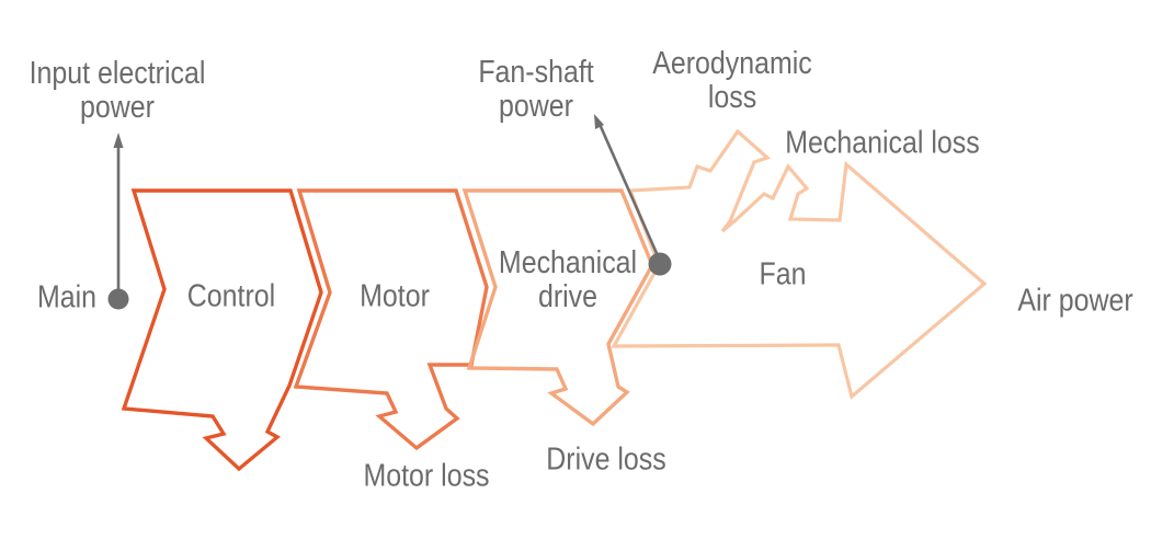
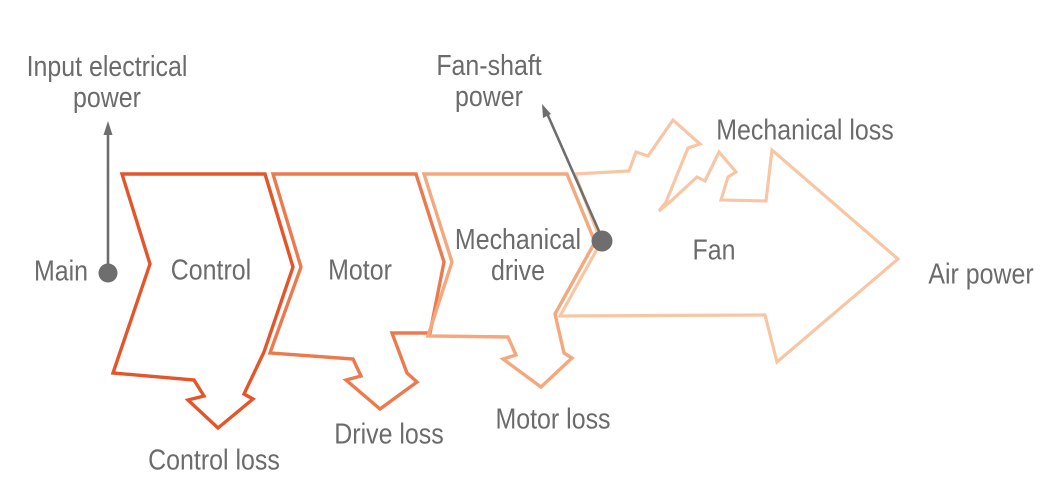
  Input electrical
  power
  Main
  Control
+ Control loss
  Motor
- Motor loss
+ Drive loss
  Mechanical
  drive
- Drive loss
+ Motor loss
  Fan-shaft
  power
- Aerodynamic
- loss
  Mechanical loss
  Fan
  Air power
